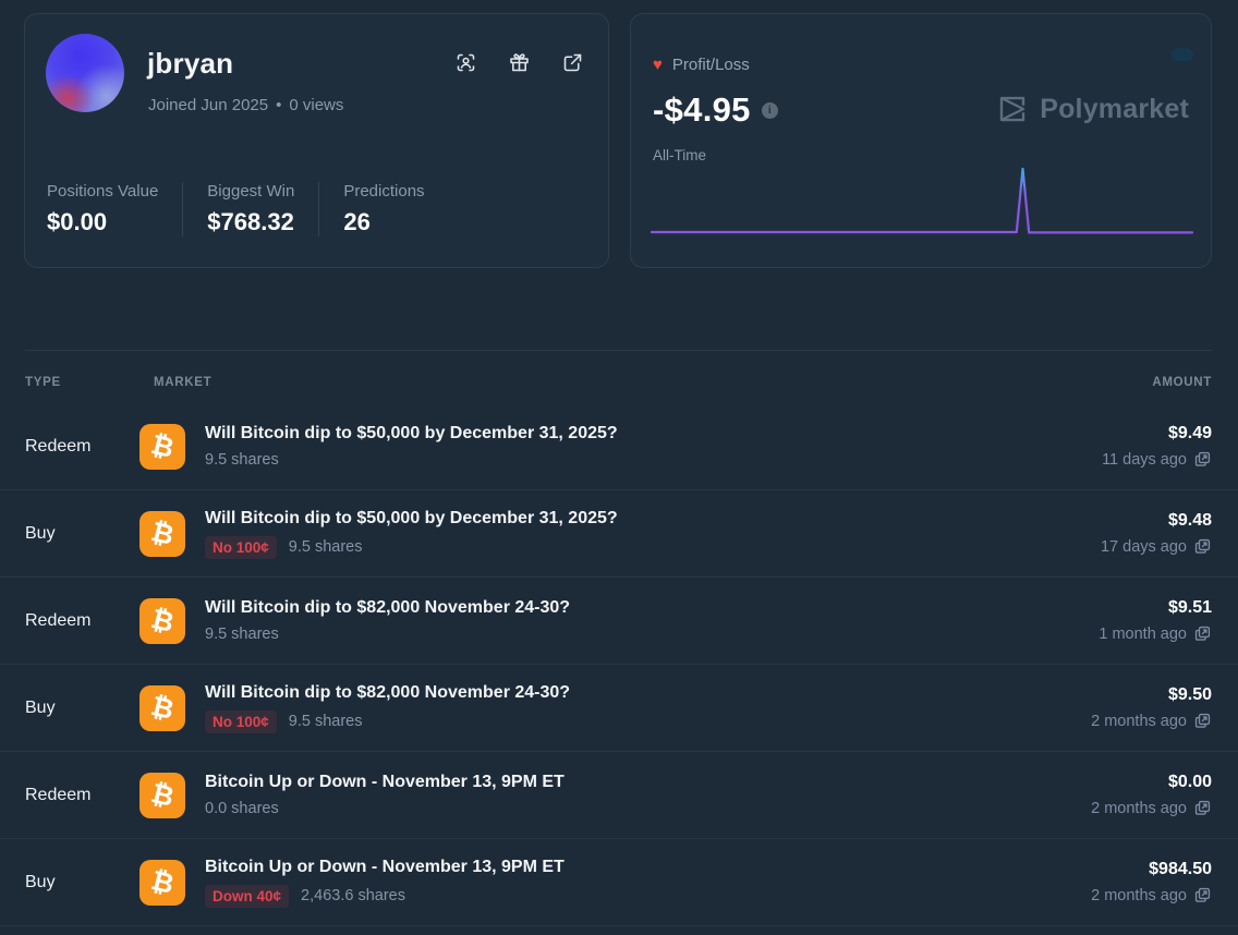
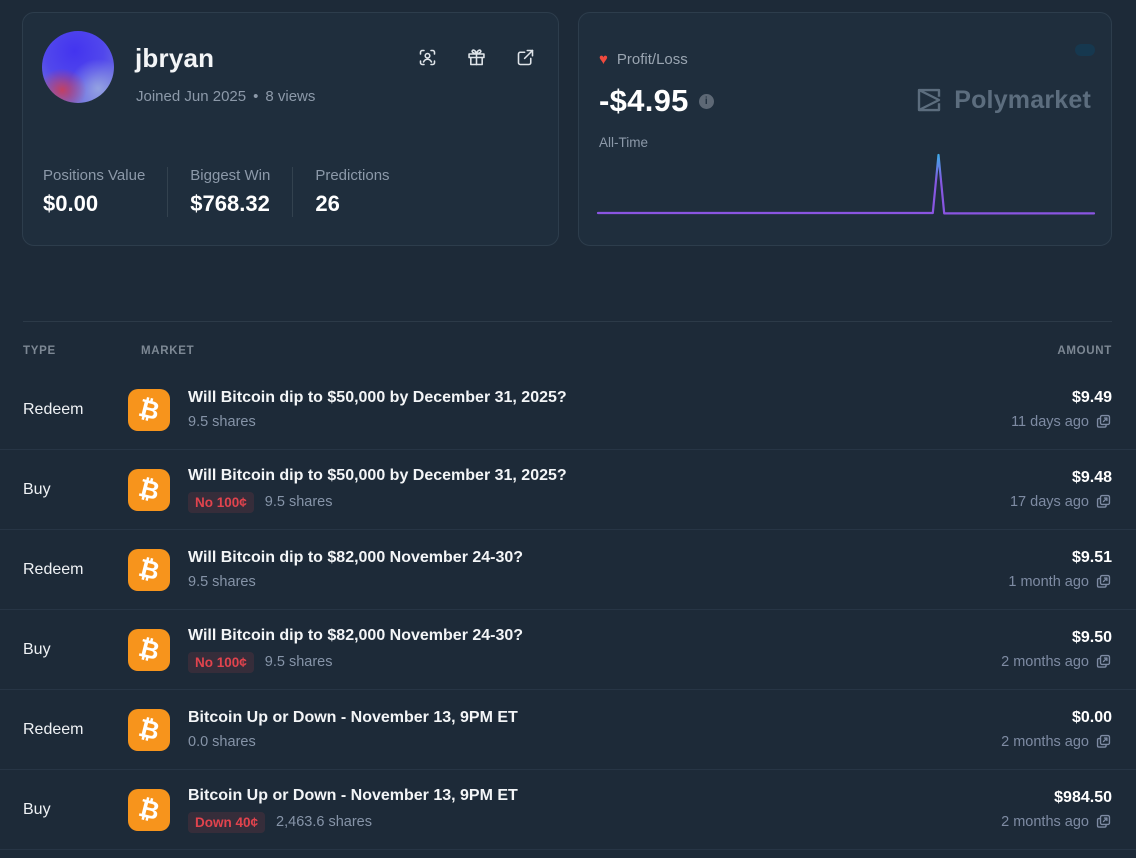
  jbryan
- Joined Jun 2025 • 0 views
+ Joined Jun 2025 • 8 views
  Positions Value
  $0.00
  Biggest Win
  $768.32
  Predictions
  26
  ♥
  Profit/Loss
  -$4.95
  i
  All-Time
  Polymarket
  TYPE
  MARKET
  AMOUNT
  Redeem
  Will Bitcoin dip to $50,000 by December 31, 2025?
  9.5 shares
  $9.49
  11 days ago
  Buy
  Will Bitcoin dip to $50,000 by December 31, 2025?
  No 100¢
  9.5 shares
  $9.48
  17 days ago
  Redeem
  Will Bitcoin dip to $82,000 November 24-30?
  9.5 shares
  $9.51
  1 month ago
  Buy
  Will Bitcoin dip to $82,000 November 24-30?
  No 100¢
  9.5 shares
  $9.50
  2 months ago
  Redeem
  Bitcoin Up or Down - November 13, 9PM ET
  0.0 shares
  $0.00
  2 months ago
  Buy
  Bitcoin Up or Down - November 13, 9PM ET
  Down 40¢
  2,463.6 shares
  $984.50
  2 months ago
